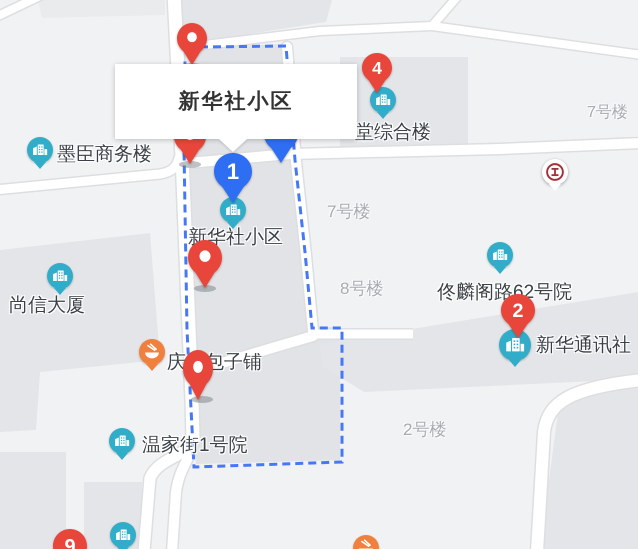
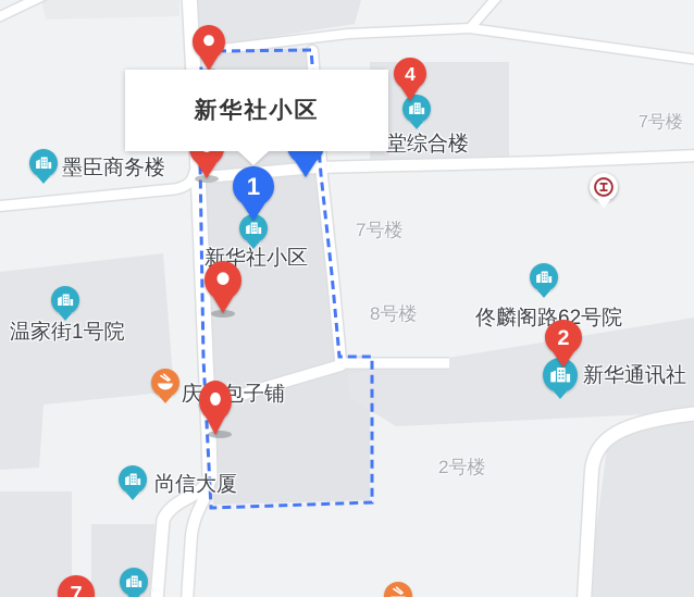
  墨臣商务楼
- 尚信大厦
+ 温家街1号院
  新华社小区
  堂综合楼
  佟麟阁路62号院
  新华通讯社
- 温家街1号院
+ 尚信大厦
  庆包子铺
  7号楼
  7号楼
  8号楼
  2号楼
  1
  4
  2
- 9
+ 7
  新华社小区
